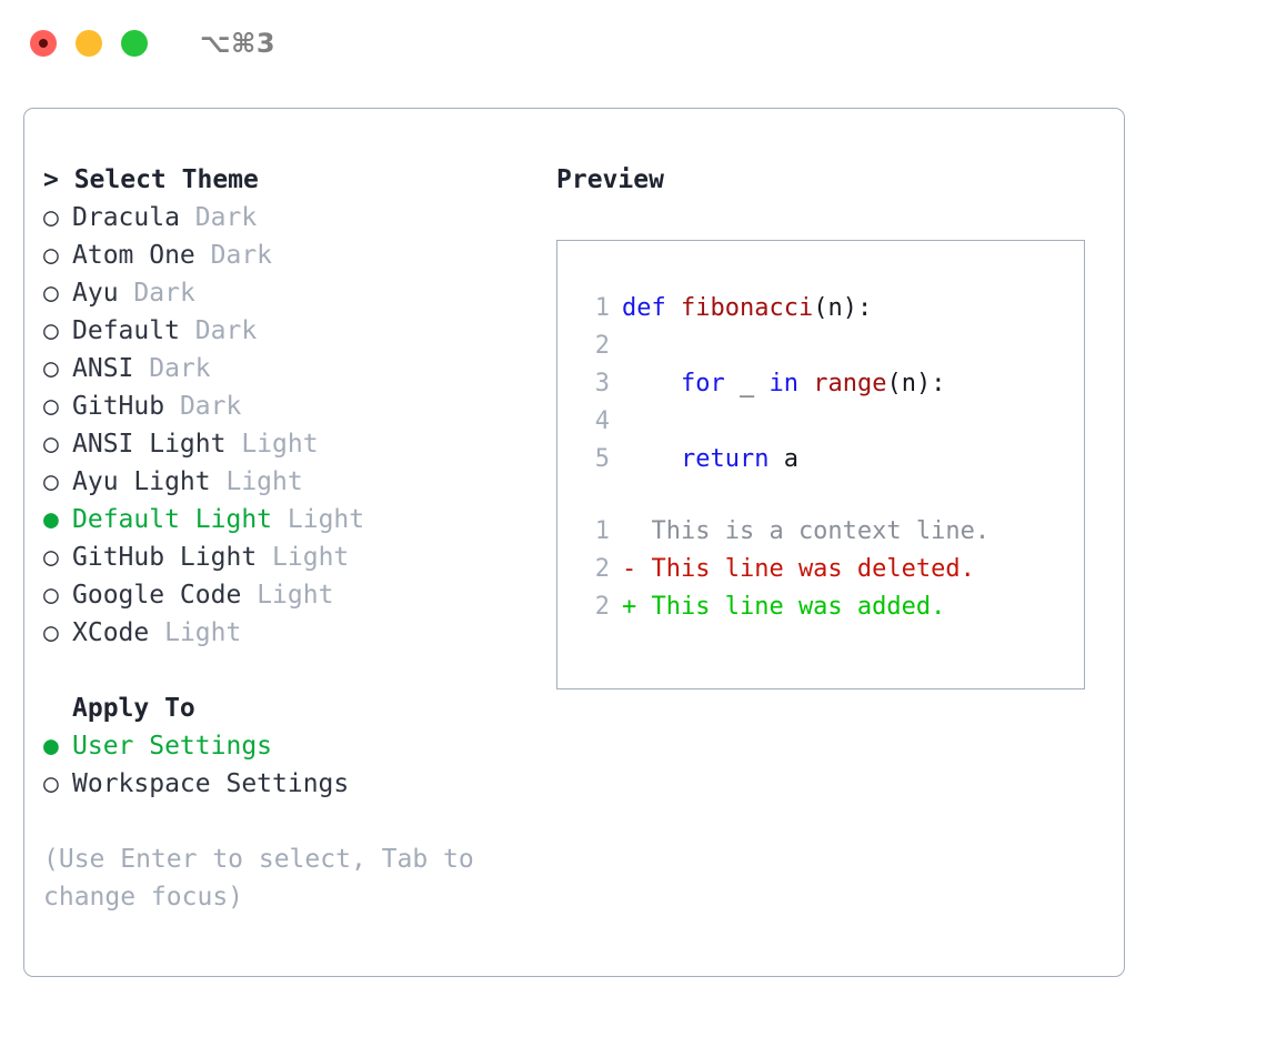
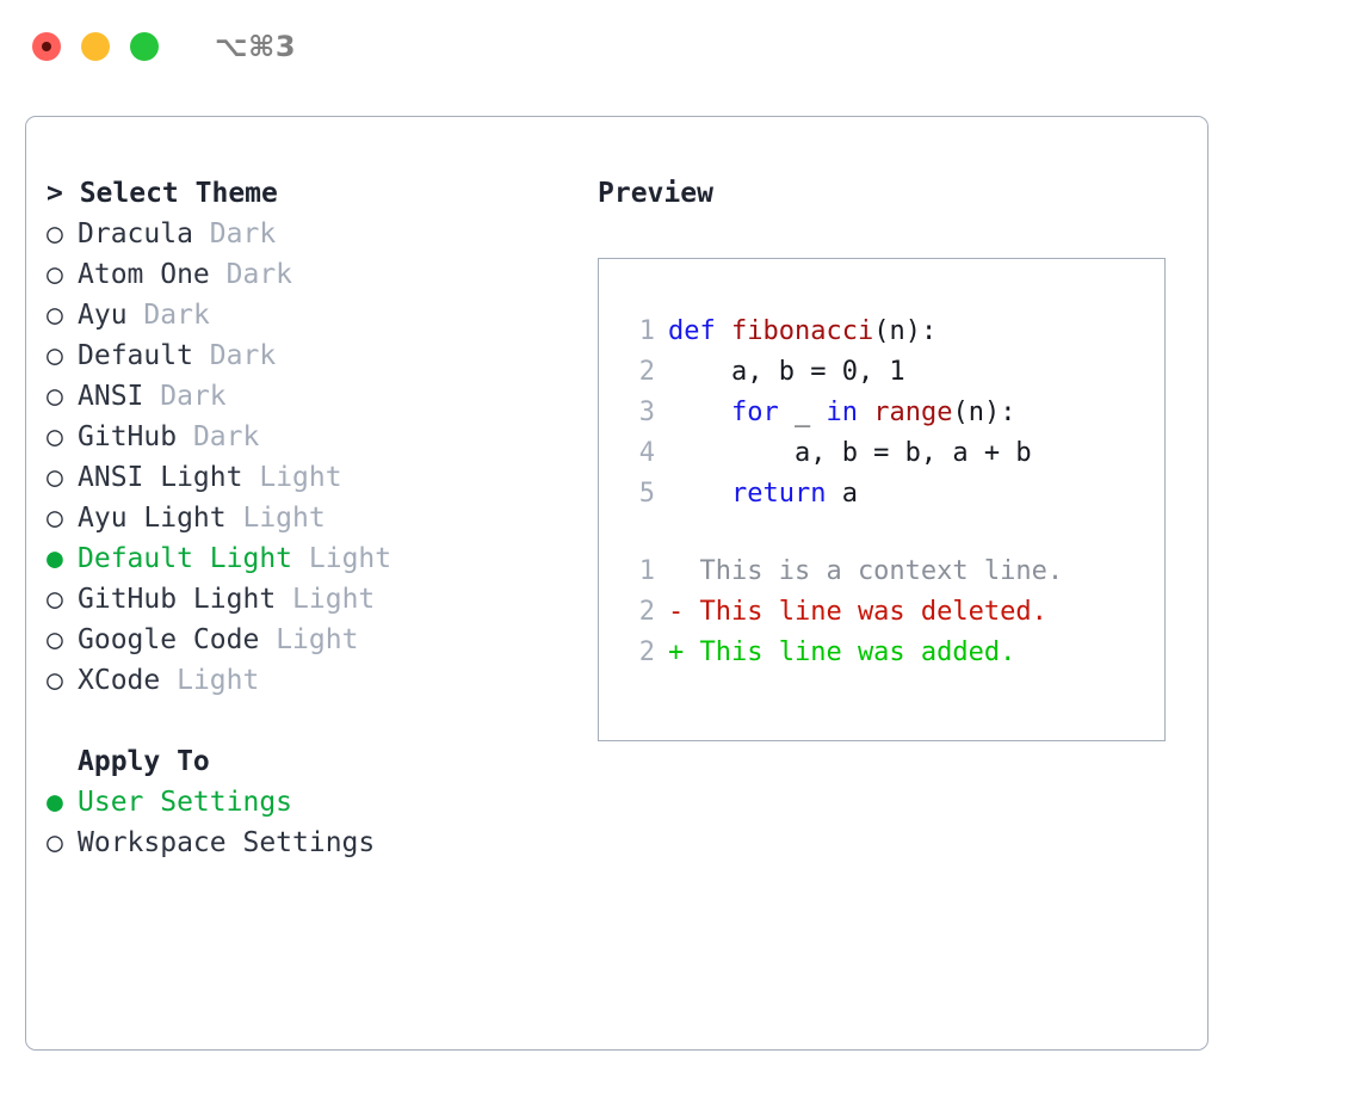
  ⌥⌘3
  > Select Theme
  ○
  Dracula
  Dark
  ○
  Atom One
  Dark
  ○
  Ayu
  Dark
  ○
  Default
  Dark
  ○
  ANSI
  Dark
  ○
  GitHub
  Dark
  ○
  ANSI Light
  Light
  ○
  Ayu Light
  Light
  ●
  Default Light
  Light
  ○
  GitHub Light
  Light
  ○
  Google Code
  Light
  ○
  XCode
  Light
  Apply To
  ●
  User Settings
  ○
  Workspace Settings
- (Use Enter to select, Tab to change focus)
  Preview
  1
  def
  fibonacci
  (n):
  2
+ a, b = 0, 1
  3
  for
  _
  in
  range
  (n):
  4
+ a, b = b, a + b
  5
  return
  a
  1
  This is a context line.
  2
  - This line was deleted.
  2
  + This line was added.
